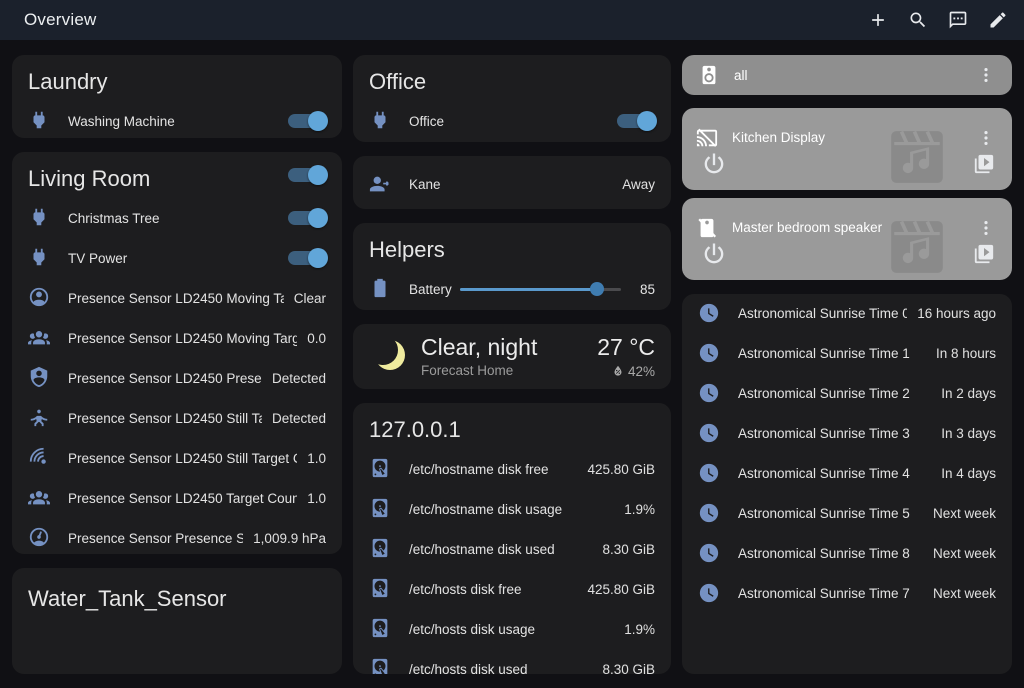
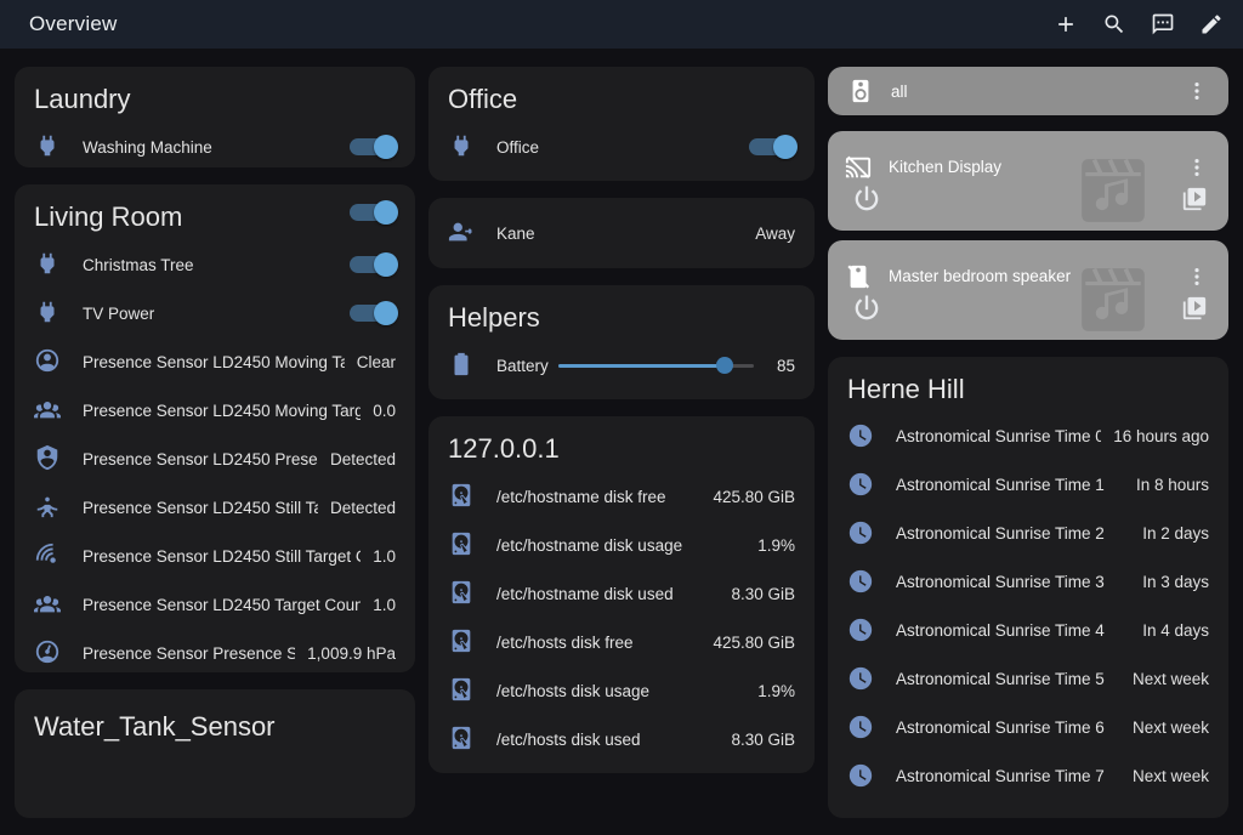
  Overview
  Laundry
  Washing Machine
  Living Room
  Christmas Tree
  TV Power
  Presence Sensor LD2450 Moving T
  Clear
  Presence Sensor LD2450 Moving Targ
  0.0
  Presence Sensor LD2450 Prese
  Detected
  Presence Sensor LD2450 Still T
  Detected
  Presence Sensor LD2450 Still Target
  1.0
  Presence Sensor LD2450 Target Coun
  1.0
  Presence Sensor Presence S
  1,009.9 hPa
  Water_Tank_Sensor
  Office
  Office
  Kane
  Away
  Helpers
  Battery
  85
- Clear, night
- Forecast Home
- 27 °C
- 42%
  127.0.0.1
  /etc/hostname disk free
  425.80 GiB
  /etc/hostname disk usage
  1.9%
  /etc/hostname disk used
  8.30 GiB
  /etc/hosts disk free
  425.80 GiB
  /etc/hosts disk usage
  1.9%
  /etc/hosts disk used
  8.30 GiB
  all
  Kitchen Display
  Master bedroom speaker
+ Herne Hill
  Astronomical Sunrise Time 0
  16 hours ago
  Astronomical Sunrise Time 1
  In 8 hours
  Astronomical Sunrise Time 2
  In 2 days
  Astronomical Sunrise Time 3
  In 3 days
  Astronomical Sunrise Time 4
  In 4 days
  Astronomical Sunrise Time 5
  Next week
- Astronomical Sunrise Time 8
+ Astronomical Sunrise Time 6
  Next week
  Astronomical Sunrise Time 7
  Next week
